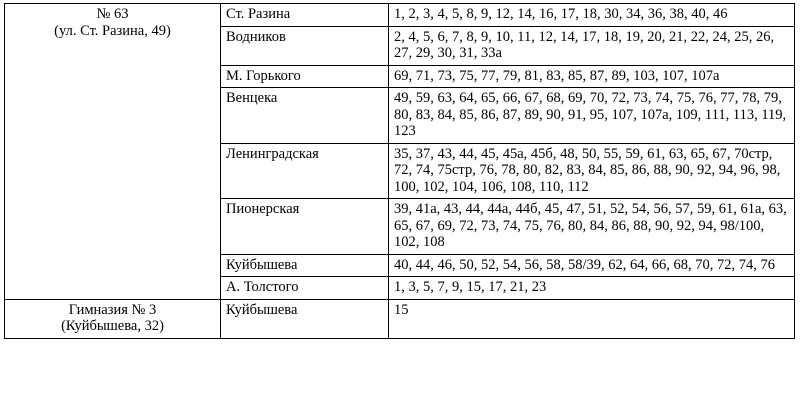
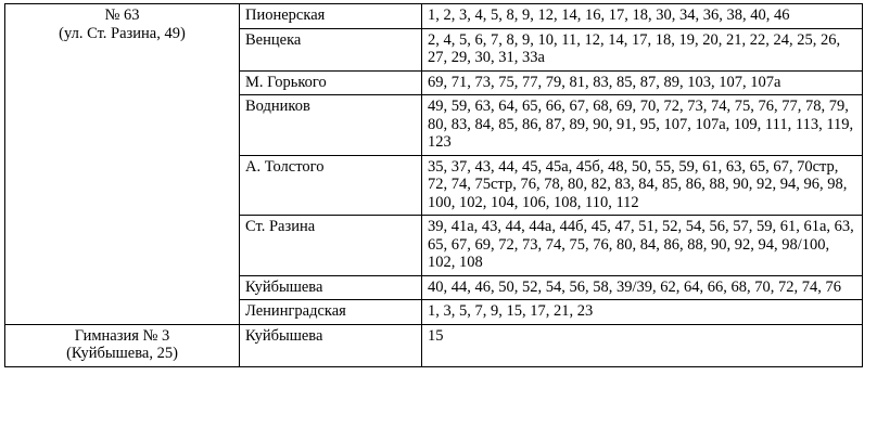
- № 63 (ул. Ст. Разина, 49)	Ст. Разина	1, 2, 3, 4, 5, 8, 9, 12, 14, 16, 17, 18, 30, 34, 36, 38, 40, 46
+ № 63 (ул. Ст. Разина, 49)	Пионерская	1, 2, 3, 4, 5, 8, 9, 12, 14, 16, 17, 18, 30, 34, 36, 38, 40, 46
- Водников	2, 4, 5, 6, 7, 8, 9, 10, 11, 12, 14, 17, 18, 19, 20, 21, 22, 24, 25, 26, 27, 29, 30, 31, 33а
+ Венцека	2, 4, 5, 6, 7, 8, 9, 10, 11, 12, 14, 17, 18, 19, 20, 21, 22, 24, 25, 26, 27, 29, 30, 31, 33а
  М. Горького	69, 71, 73, 75, 77, 79, 81, 83, 85, 87, 89, 103, 107, 107а
- Венцека	49, 59, 63, 64, 65, 66, 67, 68, 69, 70, 72, 73, 74, 75, 76, 77, 78, 79, 80, 83, 84, 85, 86, 87, 89, 90, 91, 95, 107, 107а, 109, 111, 113, 119, 123
+ Водников	49, 59, 63, 64, 65, 66, 67, 68, 69, 70, 72, 73, 74, 75, 76, 77, 78, 79, 80, 83, 84, 85, 86, 87, 89, 90, 91, 95, 107, 107а, 109, 111, 113, 119, 123
- Ленинградская	35, 37, 43, 44, 45, 45а, 45б, 48, 50, 55, 59, 61, 63, 65, 67, 70стр, 72, 74, 75стр, 76, 78, 80, 82, 83, 84, 85, 86, 88, 90, 92, 94, 96, 98, 100, 102, 104, 106, 108, 110, 112
+ А. Толстого	35, 37, 43, 44, 45, 45а, 45б, 48, 50, 55, 59, 61, 63, 65, 67, 70стр, 72, 74, 75стр, 76, 78, 80, 82, 83, 84, 85, 86, 88, 90, 92, 94, 96, 98, 100, 102, 104, 106, 108, 110, 112
- Пионерская	39, 41а, 43, 44, 44а, 44б, 45, 47, 51, 52, 54, 56, 57, 59, 61, 61а, 63, 65, 67, 69, 72, 73, 74, 75, 76, 80, 84, 86, 88, 90, 92, 94, 98/100, 102, 108
+ Ст. Разина	39, 41а, 43, 44, 44а, 44б, 45, 47, 51, 52, 54, 56, 57, 59, 61, 61а, 63, 65, 67, 69, 72, 73, 74, 75, 76, 80, 84, 86, 88, 90, 92, 94, 98/100, 102, 108
- Куйбышева	40, 44, 46, 50, 52, 54, 56, 58, 58/39, 62, 64, 66, 68, 70, 72, 74, 76
+ Куйбышева	40, 44, 46, 50, 52, 54, 56, 58, 39/39, 62, 64, 66, 68, 70, 72, 74, 76
- А. Толстого	1, 3, 5, 7, 9, 15, 17, 21, 23
+ Ленинградская	1, 3, 5, 7, 9, 15, 17, 21, 23
- Гимназия № 3 (Куйбышева, 32)	Куйбышева	15
+ Гимназия № 3 (Куйбышева, 25)	Куйбышева	15
